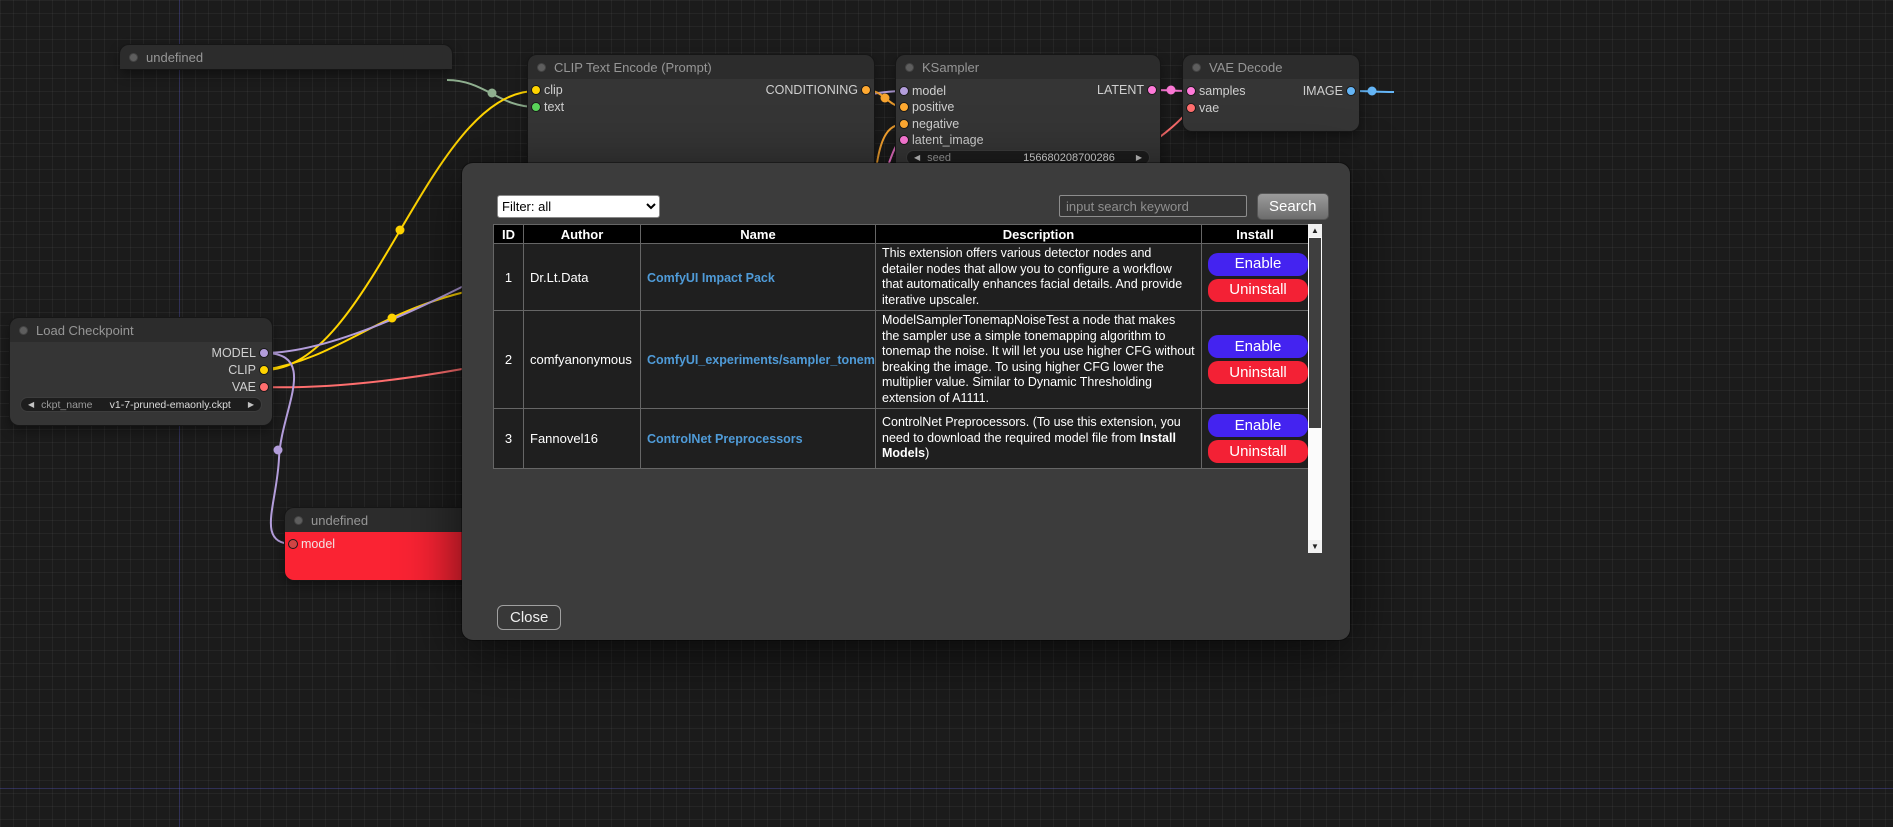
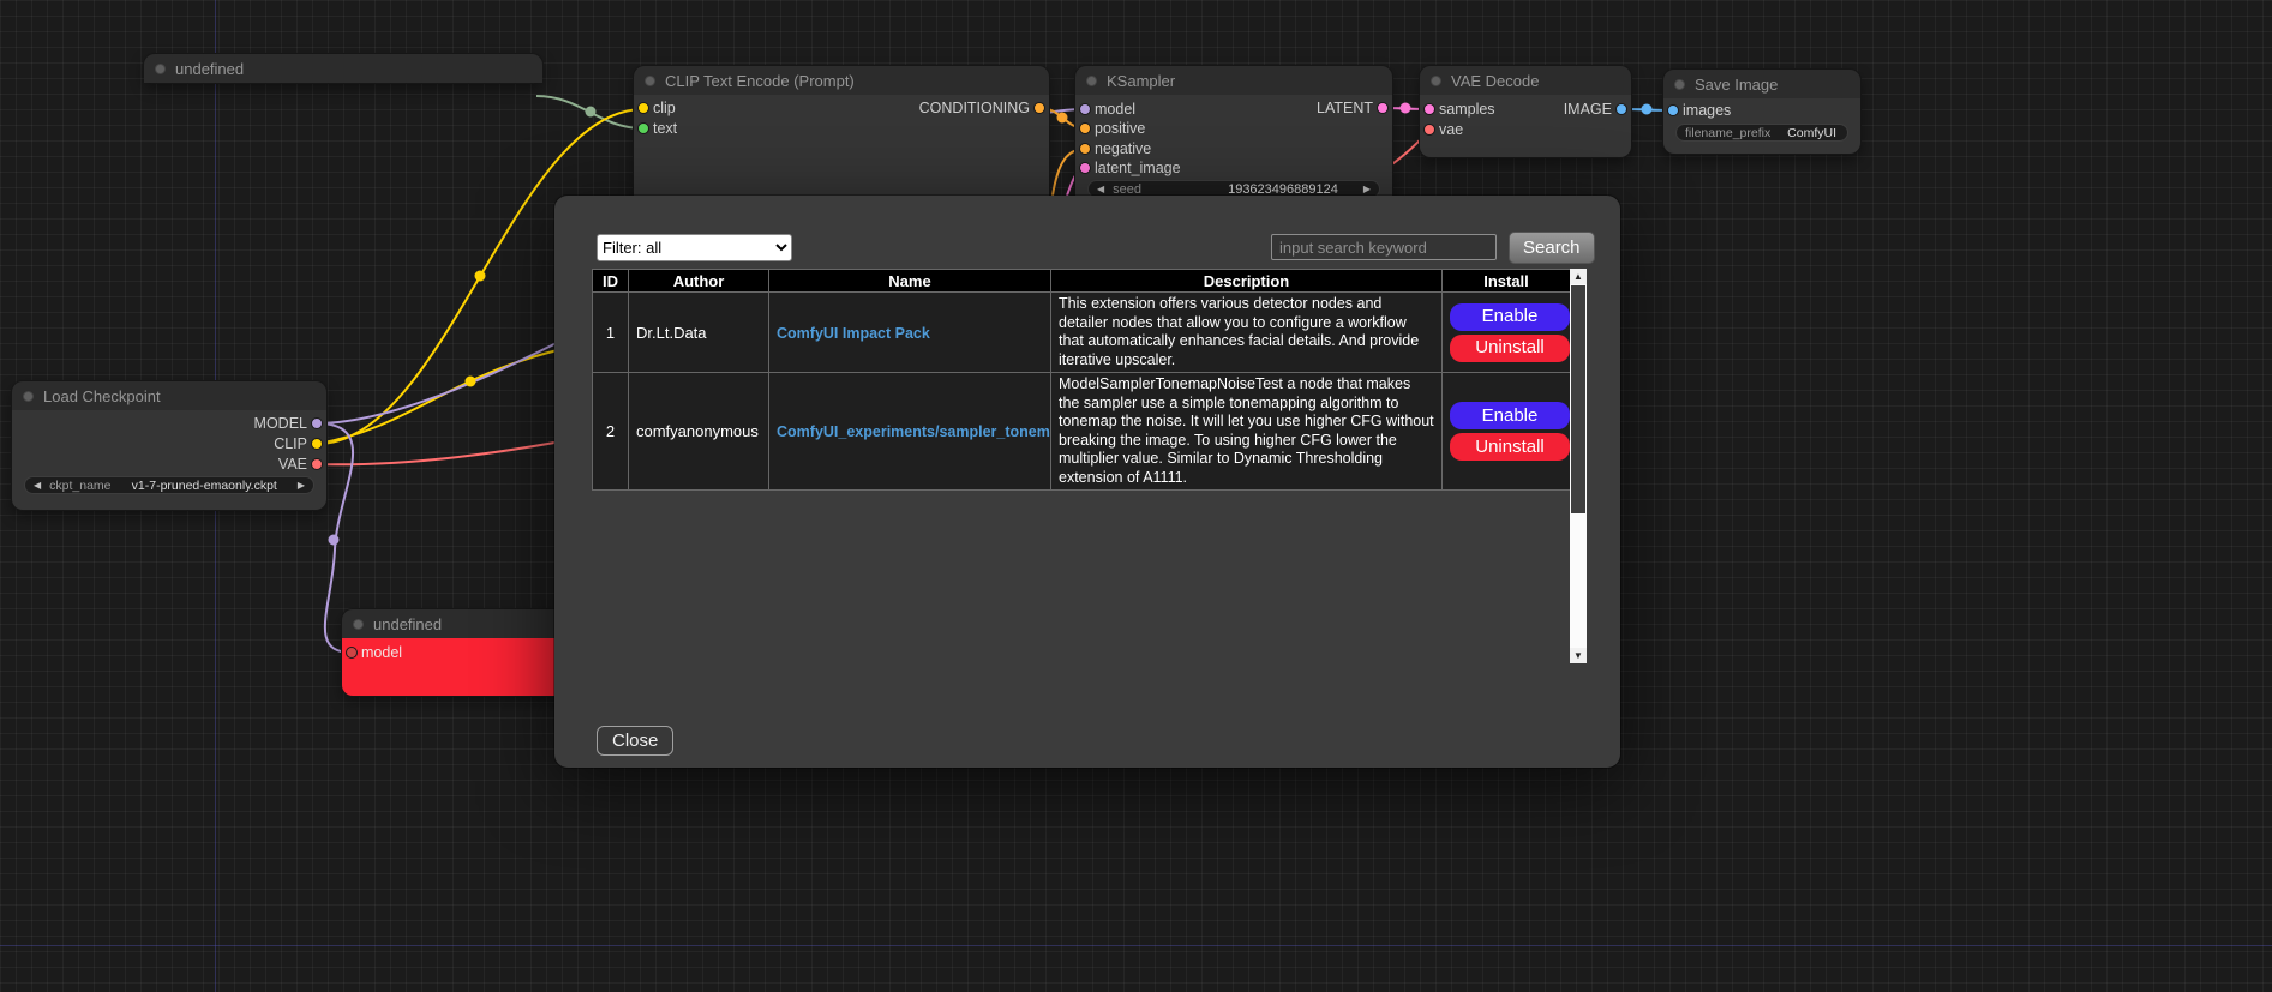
  undefined
  CLIP Text Encode (Prompt)
  clip
  text
  CONDITIONING
  KSampler
  model
  positive
  negative
  latent_image
  LATENT
  ◀
  seed
- 156680208700286
+ 193623496889124
  ▶
  VAE Decode
  samples
  vae
  IMAGE
+ Save Image
+ images
+ filename_prefix
+ ComfyUI
  Load Checkpoint
  MODEL
  CLIP
  VAE
  ◀
  ckpt_name
  v1-7-pruned-emaonly.ckpt
  ▶
  undefined
  model
  Filter: all
  input search keyword
  Search
  ID	Author	Name	Description	Install
  1	Dr.Lt.Data	ComfyUI Impact Pack	This extension offers various detector nodes and detailer nodes that allow you to configure a workflow that automatically enhances facial details. And provide iterative upscaler.	Enable Uninstall
  2	comfyanonymous	ComfyUI_experiments/sampler_tonem	ModelSamplerTonemapNoiseTest a node that makes the sampler use a simple tonemapping algorithm to tonemap the noise. It will let you use higher CFG without breaking the image. To using higher CFG lower the multiplier value. Similar to Dynamic Thresholding extension of A1111.	Enable Uninstall
- 3	Fannovel16	ControlNet Preprocessors	ControlNet Preprocessors. (To use this extension, you need to download the required model file from Install Models)	Enable Uninstall
  ▲
  ▼
  Close
